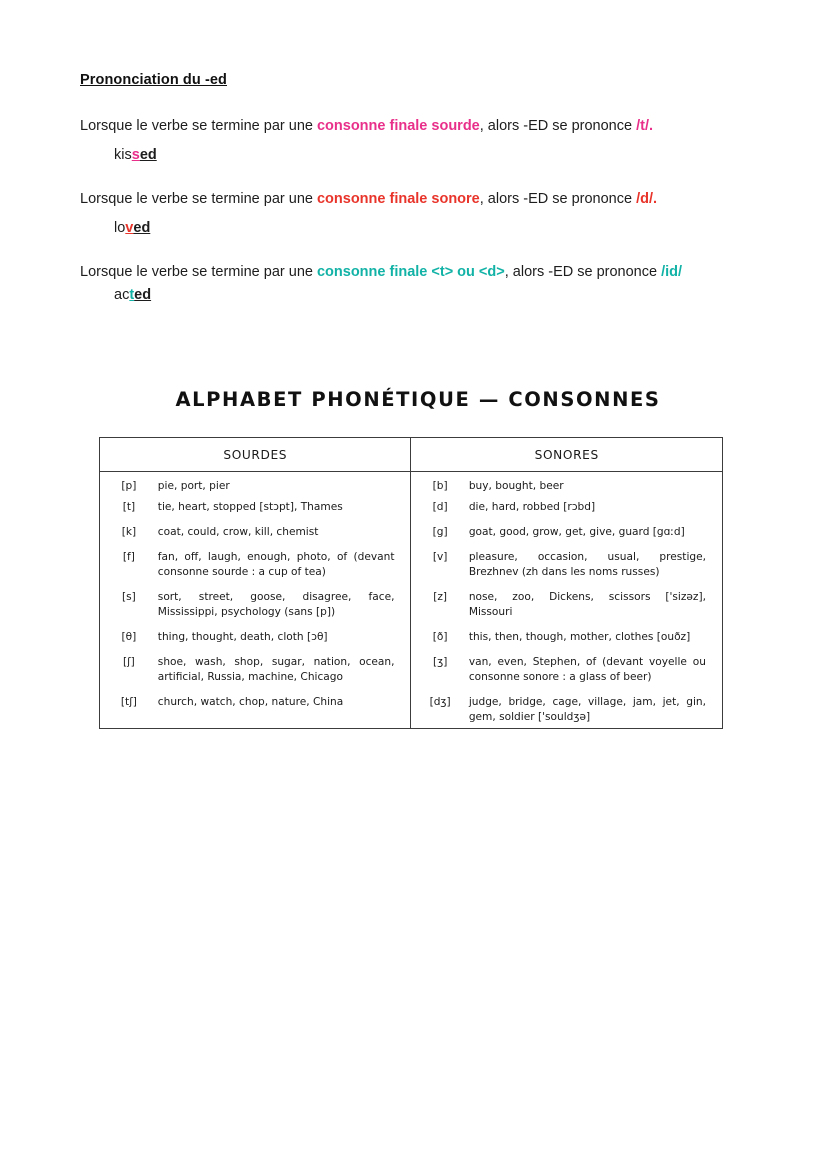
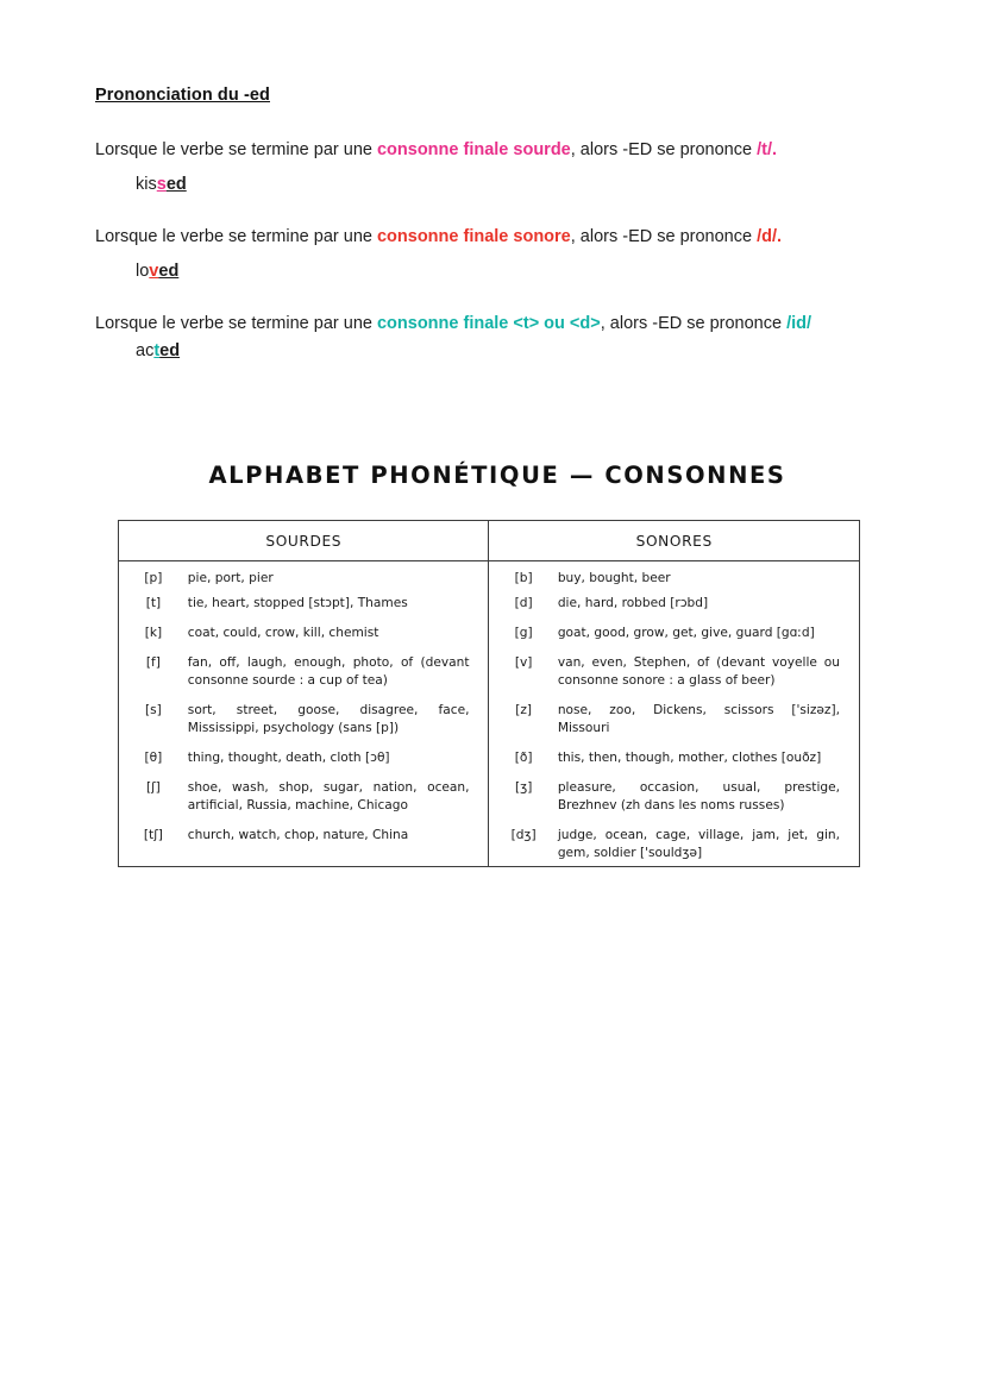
  Prononciation du -ed
  Lorsque le verbe se termine par une consonne finale sourde, alors -ED se prononce /t/.
  kissed
  Lorsque le verbe se termine par une consonne finale sonore, alors -ED se prononce /d/.
  loved
  Lorsque le verbe se termine par une consonne finale <t> ou <d>, alors -ED se prononce /id/
  acted
  ALPHABET PHONÉTIQUE — CONSONNES
  SOURDES	SONORES
  [p]	pie, port, pier	[b]	buy, bought, beer
  [t]	tie, heart, stopped [stɔpt], Thames	[d]	die, hard, robbed [rɔbd]
  [k]	coat, could, crow, kill, chemist	[g]	goat, good, grow, get, give, guard [gɑːd]
- [f]	fan, off, laugh, enough, photo, of (devant consonne sourde : a cup of tea)	[v]	pleasure, occasion, usual, prestige, Brezhnev (zh dans les noms russes)
+ [f]	fan, off, laugh, enough, photo, of (devant consonne sourde : a cup of tea)	[v]	van, even, Stephen, of (devant voyelle ou consonne sonore : a glass of beer)
  [s]	sort, street, goose, disagree, face, Mississippi, psychology (sans [p])	[z]	nose, zoo, Dickens, scissors ['sizəz], Missouri
  [θ]	thing, thought, death, cloth [ɔθ]	[ð]	this, then, though, mother, clothes [ouðz]
- [ʃ]	shoe, wash, shop, sugar, nation, ocean, artificial, Russia, machine, Chicago	[ʒ]	van, even, Stephen, of (devant voyelle ou consonne sonore : a glass of beer)
+ [ʃ]	shoe, wash, shop, sugar, nation, ocean, artificial, Russia, machine, Chicago	[ʒ]	pleasure, occasion, usual, prestige, Brezhnev (zh dans les noms russes)
- [tʃ]	church, watch, chop, nature, China	[dʒ]	judge, bridge, cage, village, jam, jet, gin, gem, soldier ['souldʒə]
+ [tʃ]	church, watch, chop, nature, China	[dʒ]	judge, ocean, cage, village, jam, jet, gin, gem, soldier ['souldʒə]
